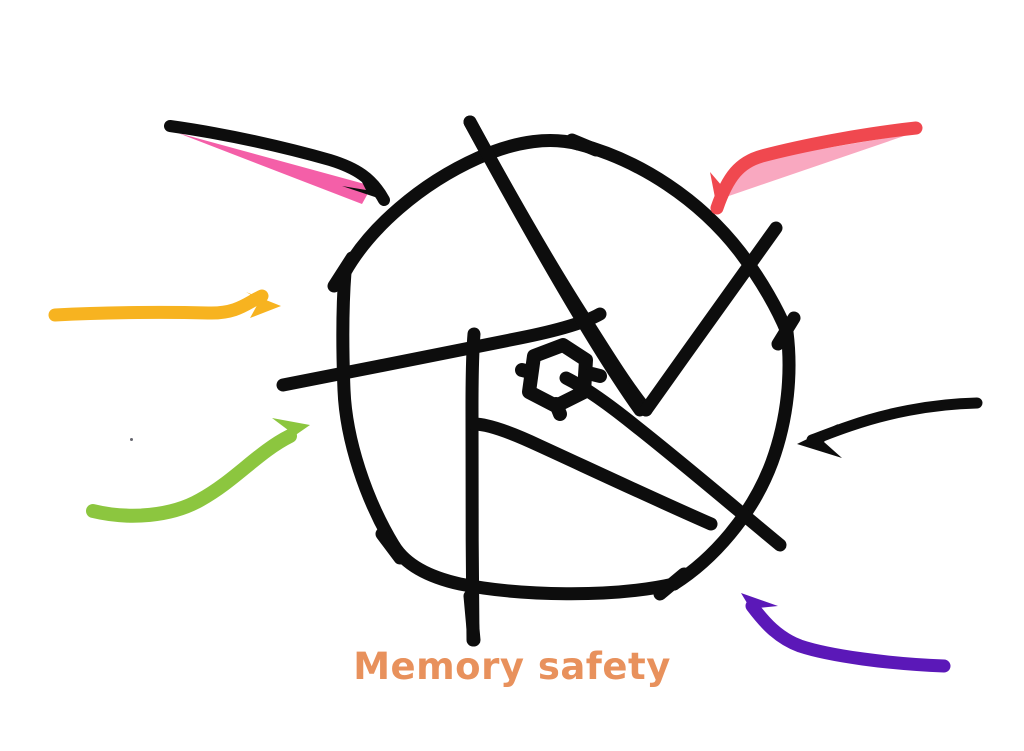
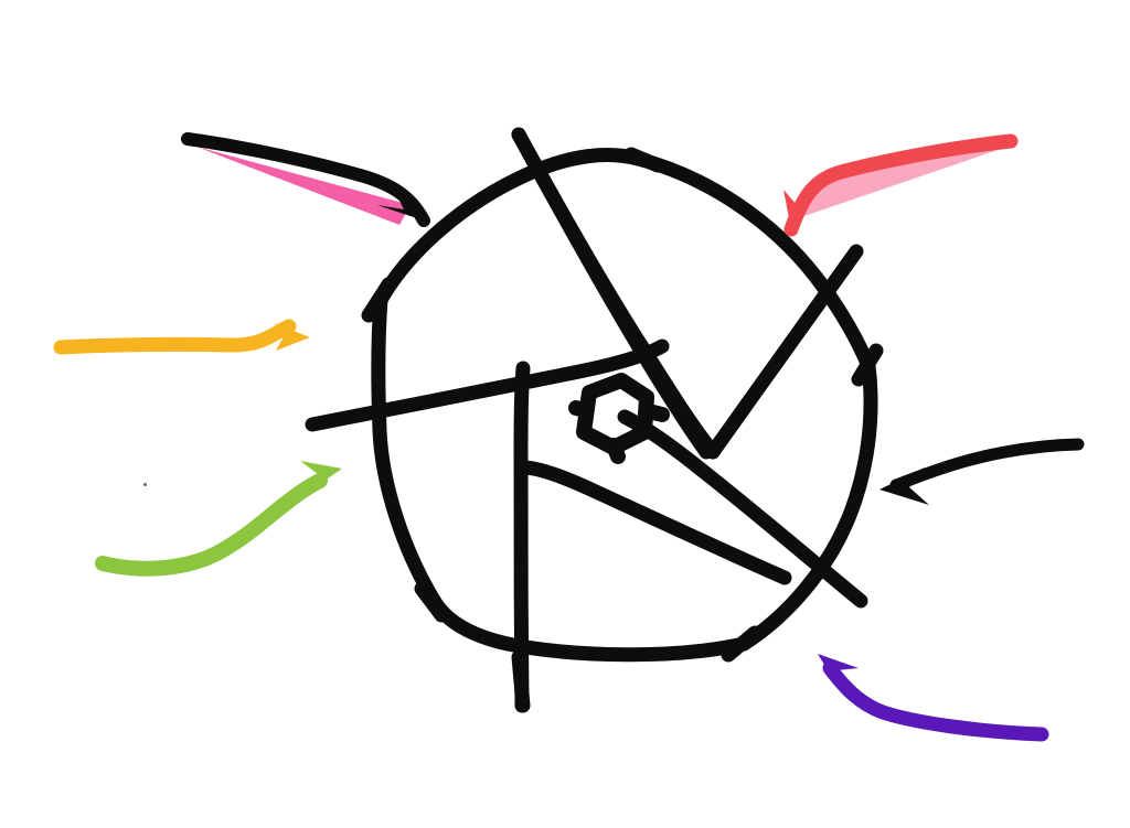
- Memory safety
